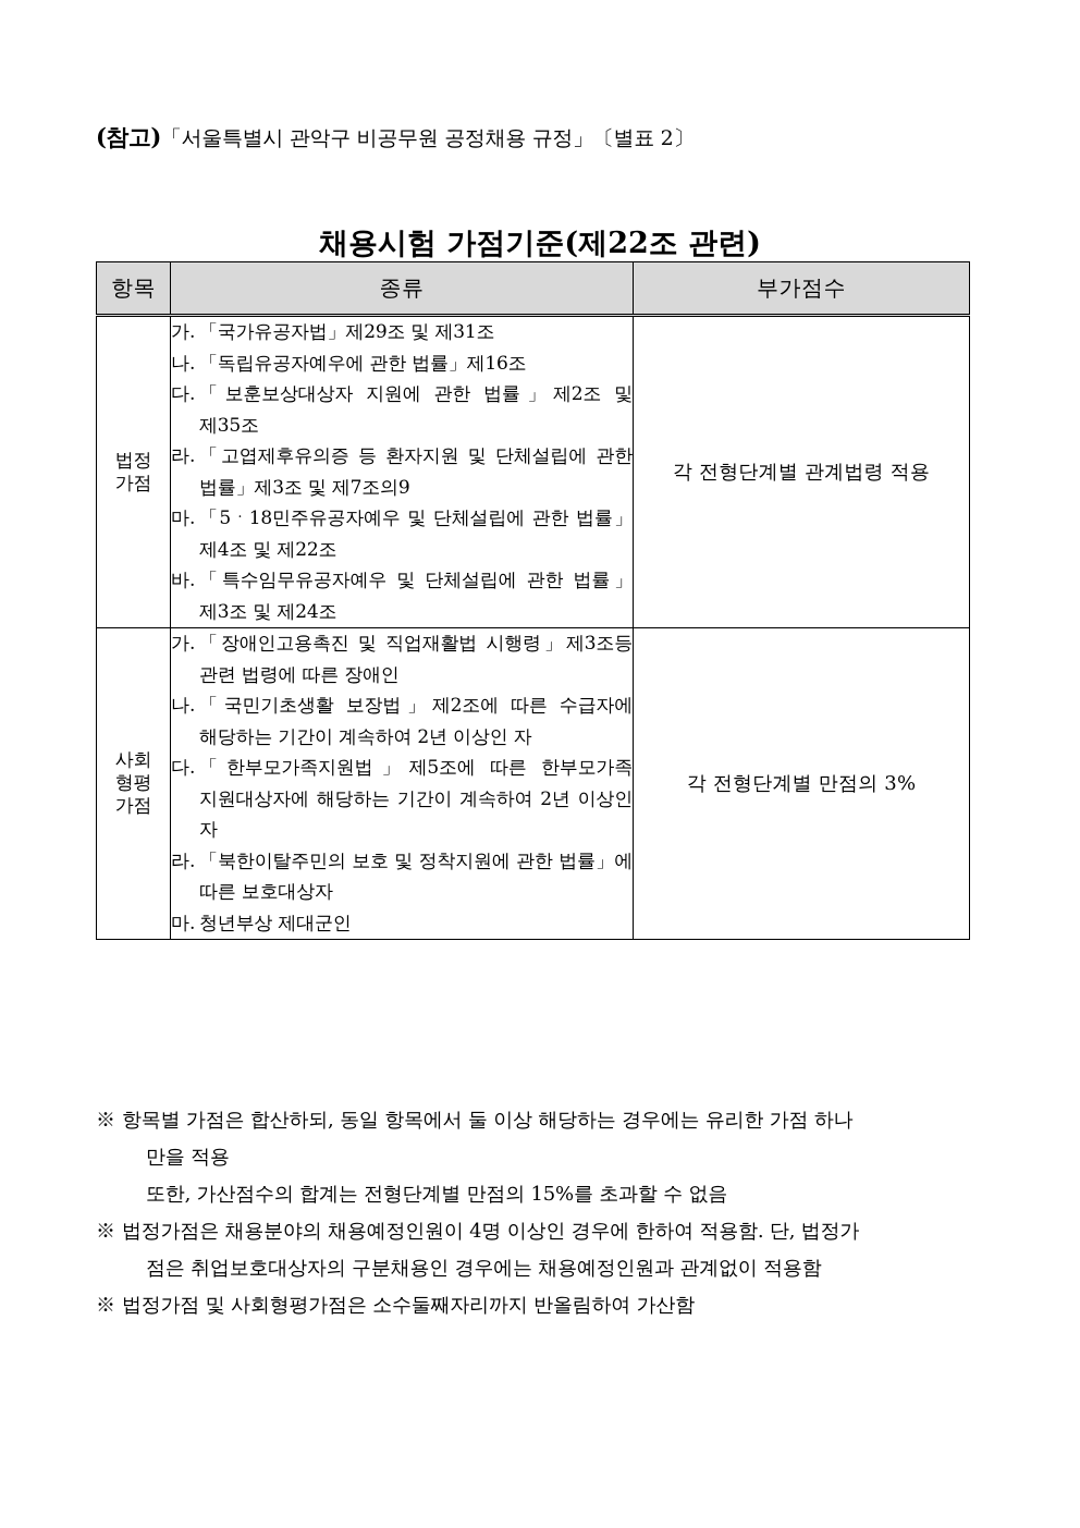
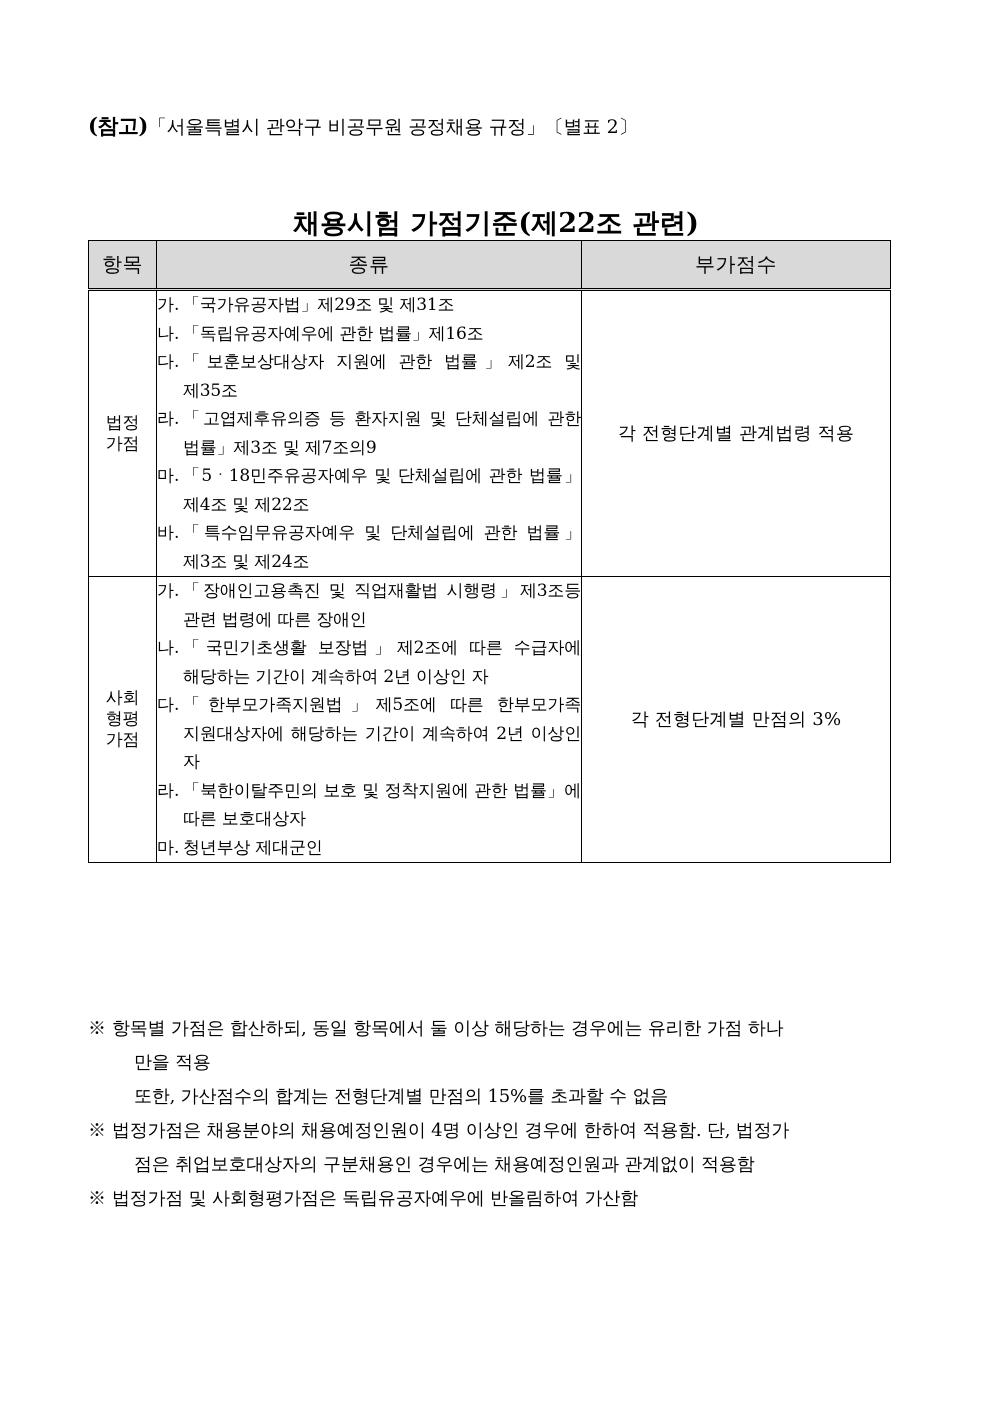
  (참고)「서울특별시 관악구 비공무원 공정채용 규정」〔별표 2〕
  채용시험 가점기준(제22조 관련)
  항목	종류	부가점수
  법정 가점	가. 「국가유공자법」제29조 및 제31조 나. 「독립유공자예우에 관한 법률」제16조 다. 「보훈보상대상자 지원에 관한 법률」제2조 및 제35조 라. 「고엽제후유의증 등 환자지원 및 단체설립에 관한 법률」제3조 및 제7조의9 마. 「5ㆍ18민주유공자예우 및 단체설립에 관한 법률」제4조 및 제22조 바. 「특수임무유공자예우 및 단체설립에 관한 법률」제3조 및 제24조	각 전형단계별 관계법령 적용
  사회 형평 가점	가. 「장애인고용촉진 및 직업재활법 시행령」제3조등 관련 법령에 따른 장애인 나. 「국민기초생활 보장법」제2조에 따른 수급자에 해당하는 기간이 계속하여 2년 이상인 자 다. 「한부모가족지원법」제5조에 따른 한부모가족 지원대상자에 해당하는 기간이 계속하여 2년 이상인 자 라. 「북한이탈주민의 보호 및 정착지원에 관한 법률」에 따른 보호대상자 마. 청년부상 제대군인	각 전형단계별 만점의 3%
  ※
  항목별 가점은 합산하되, 동일 항목에서 둘 이상 해당하는 경우에는 유리한 가점 하나
  만을 적용
  또한, 가산점수의 합계는 전형단계별 만점의 15%를 초과할 수 없음
  ※
  법정가점은 채용분야의 채용예정인원이 4명 이상인 경우에 한하여 적용함. 단, 법정가
  점은 취업보호대상자의 구분채용인 경우에는 채용예정인원과 관계없이 적용함
  ※
- 법정가점 및 사회형평가점은 소수둘째자리까지 반올림하여 가산함
+ 법정가점 및 사회형평가점은 독립유공자예우에 반올림하여 가산함
